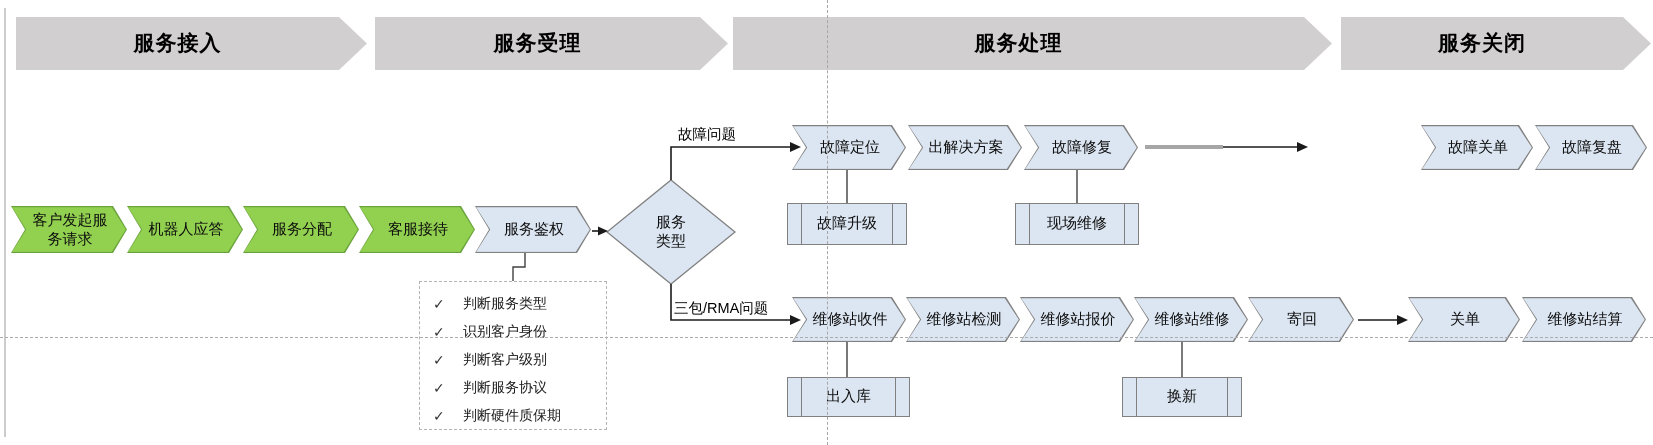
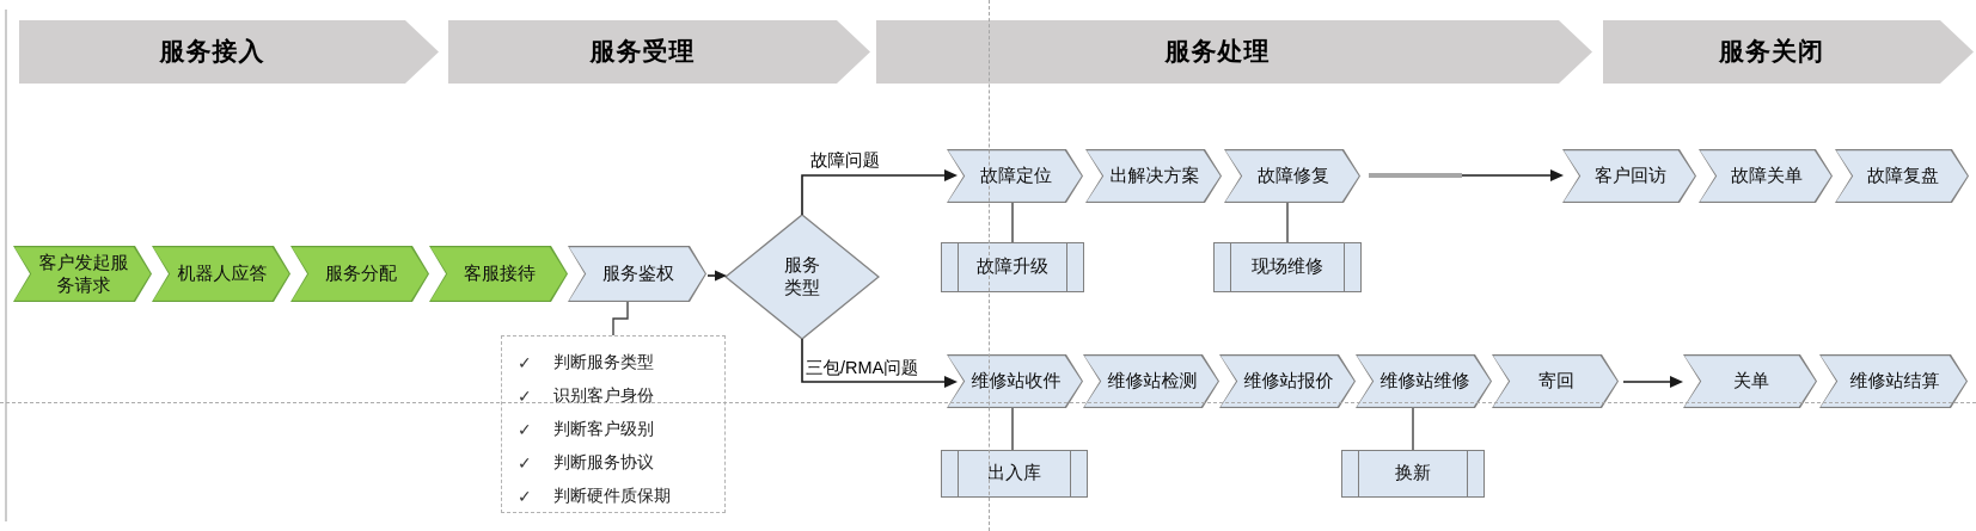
  服务接入
  服务受理
  服务处理
  服务关闭
  客户发起服务请求
  机器人应答
  服务分配
  客服接待
  服务鉴权
  服务类型
  故障问题
  三包/RMA问题
  故障定位
  出解决方案
  故障修复
+ 客户回访
  故障关单
  故障复盘
  故障升级
  现场维修
  维修站收件
  维修站检测
  维修站报价
  维修站维修
  寄回
  关单
  维修站结算
  出入库
  换新
  ✓
  判断服务类型
  ✓
  识别客户身份
  ✓
  判断客户级别
  ✓
  判断服务协议
  ✓
  判断硬件质保期
